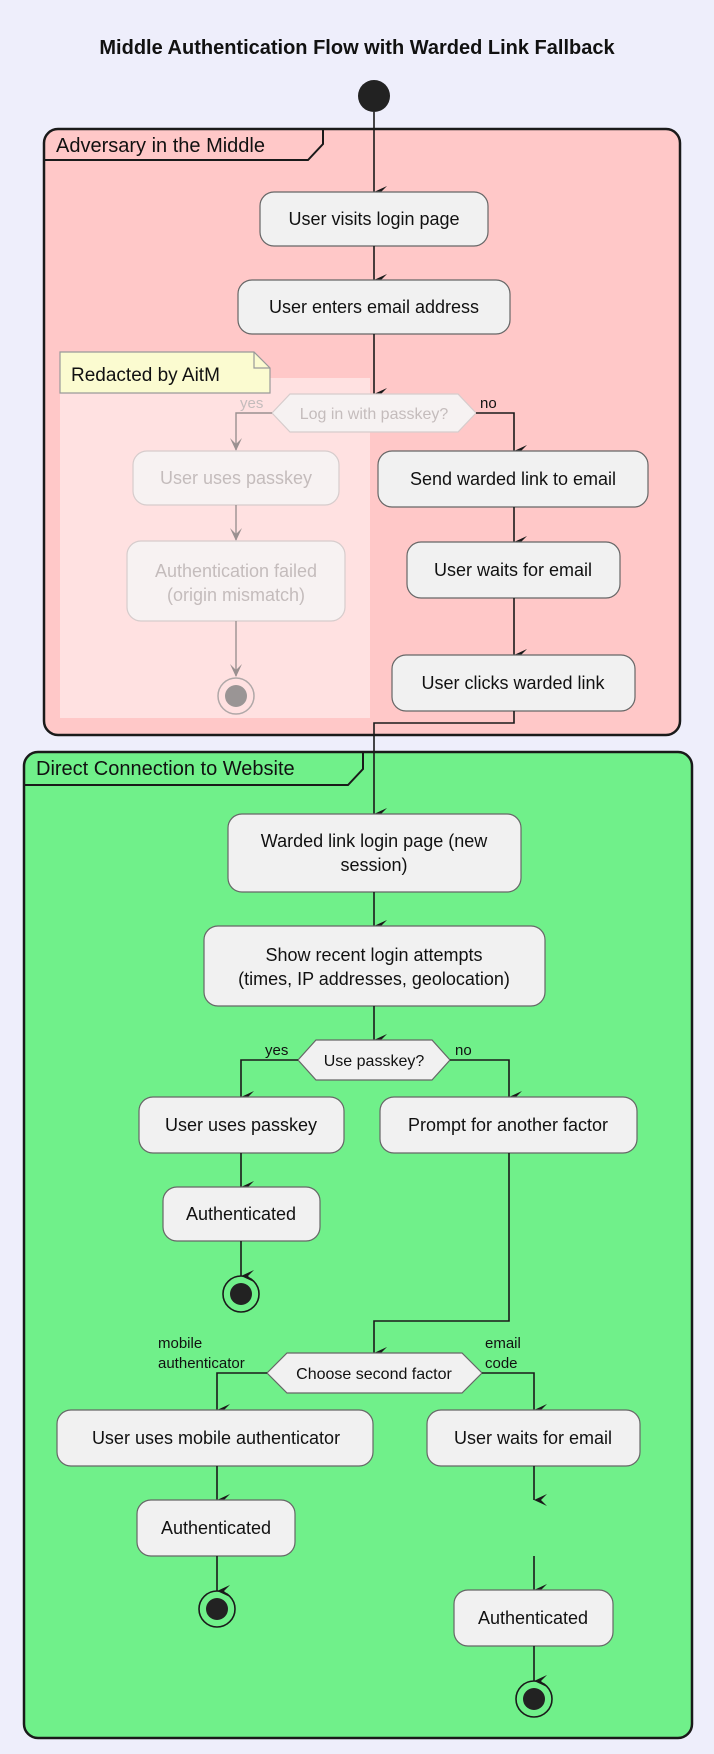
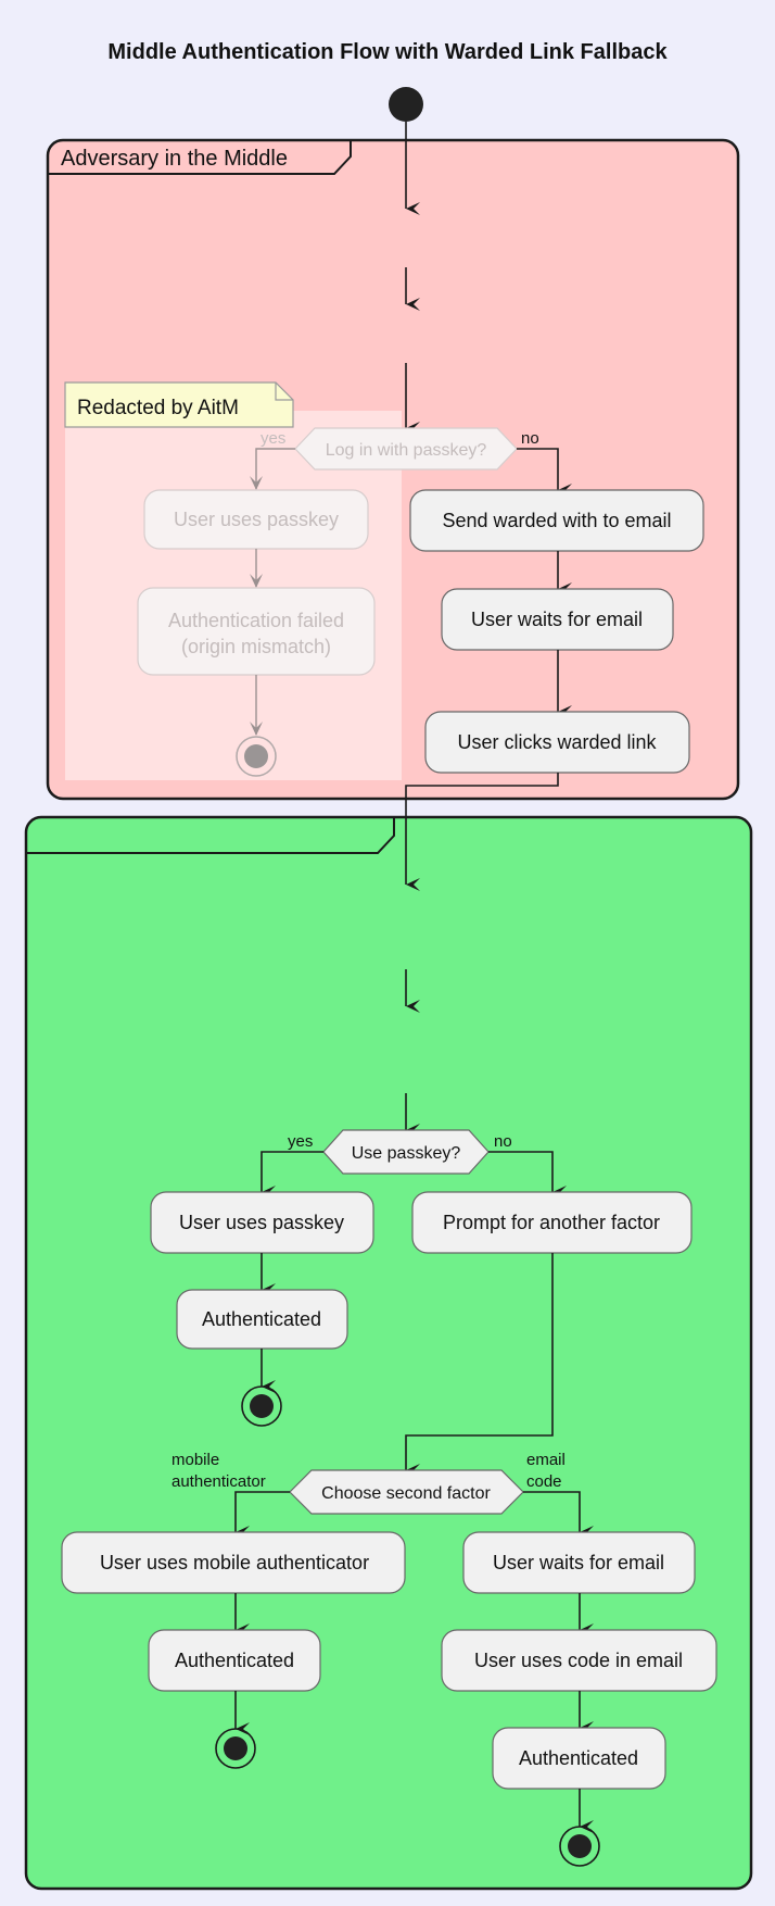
  Middle Authentication Flow with Warded Link Fallback
  Adversary in the Middle
  Redacted by AitM
- User visits login page
- User enters email address
  Log in with passkey?
  yes
  User uses passkey
  Authentication failed
  (origin mismatch)
  no
- Send warded link to email
+ Send warded with to email
  User waits for email
  User clicks warded link
- Direct Connection to Website
- Warded link login page (new
- session)
- Show recent login attempts
- (times, IP addresses, geolocation)
  Use passkey?
  yes
  no
  User uses passkey
  Authenticated
  Prompt for another factor
  Choose second factor
  mobile
  authenticator
  email
  code
  User uses mobile authenticator
  Authenticated
  User waits for email
+ User uses code in email
  Authenticated
